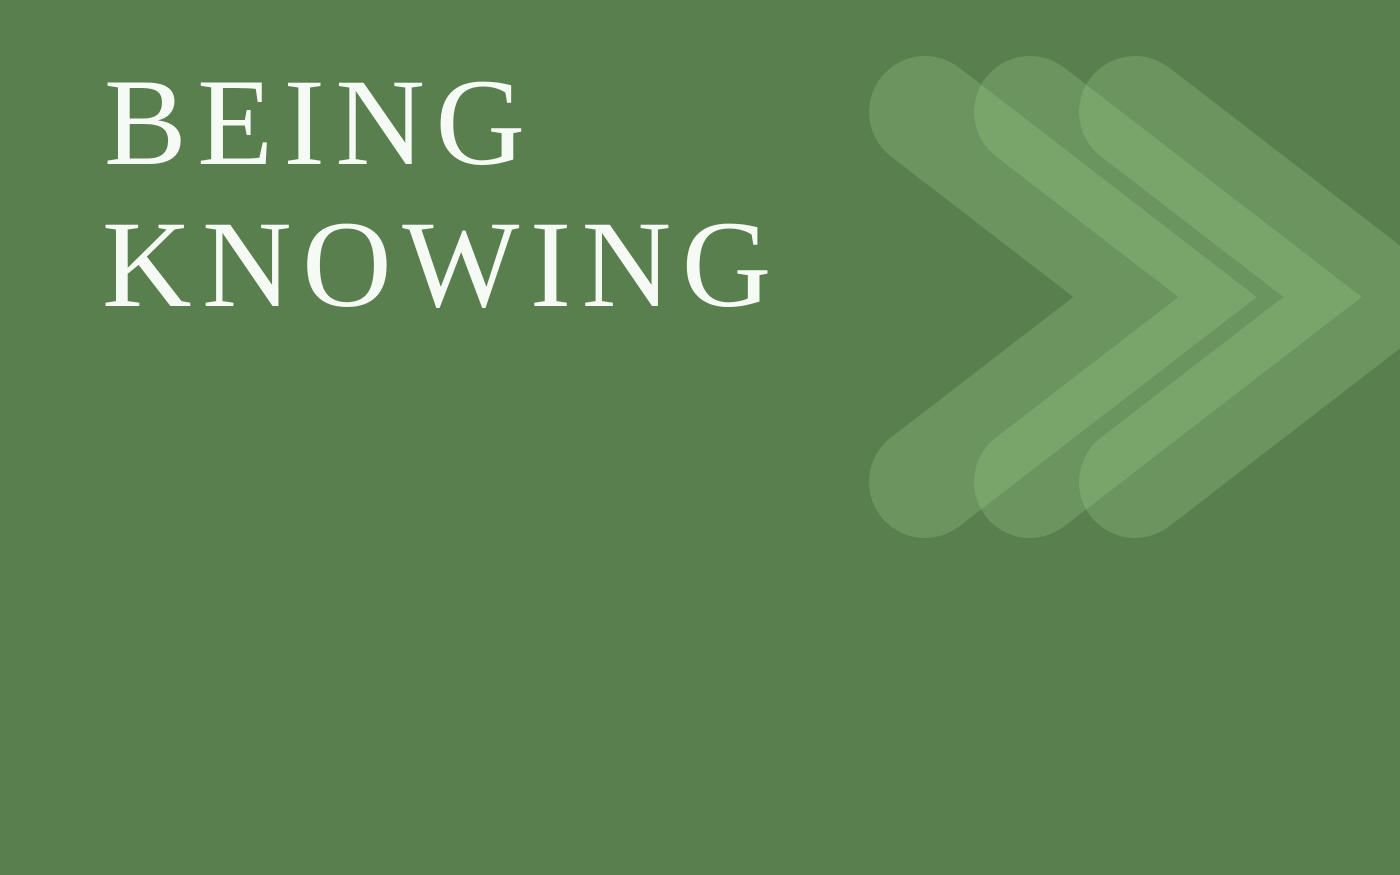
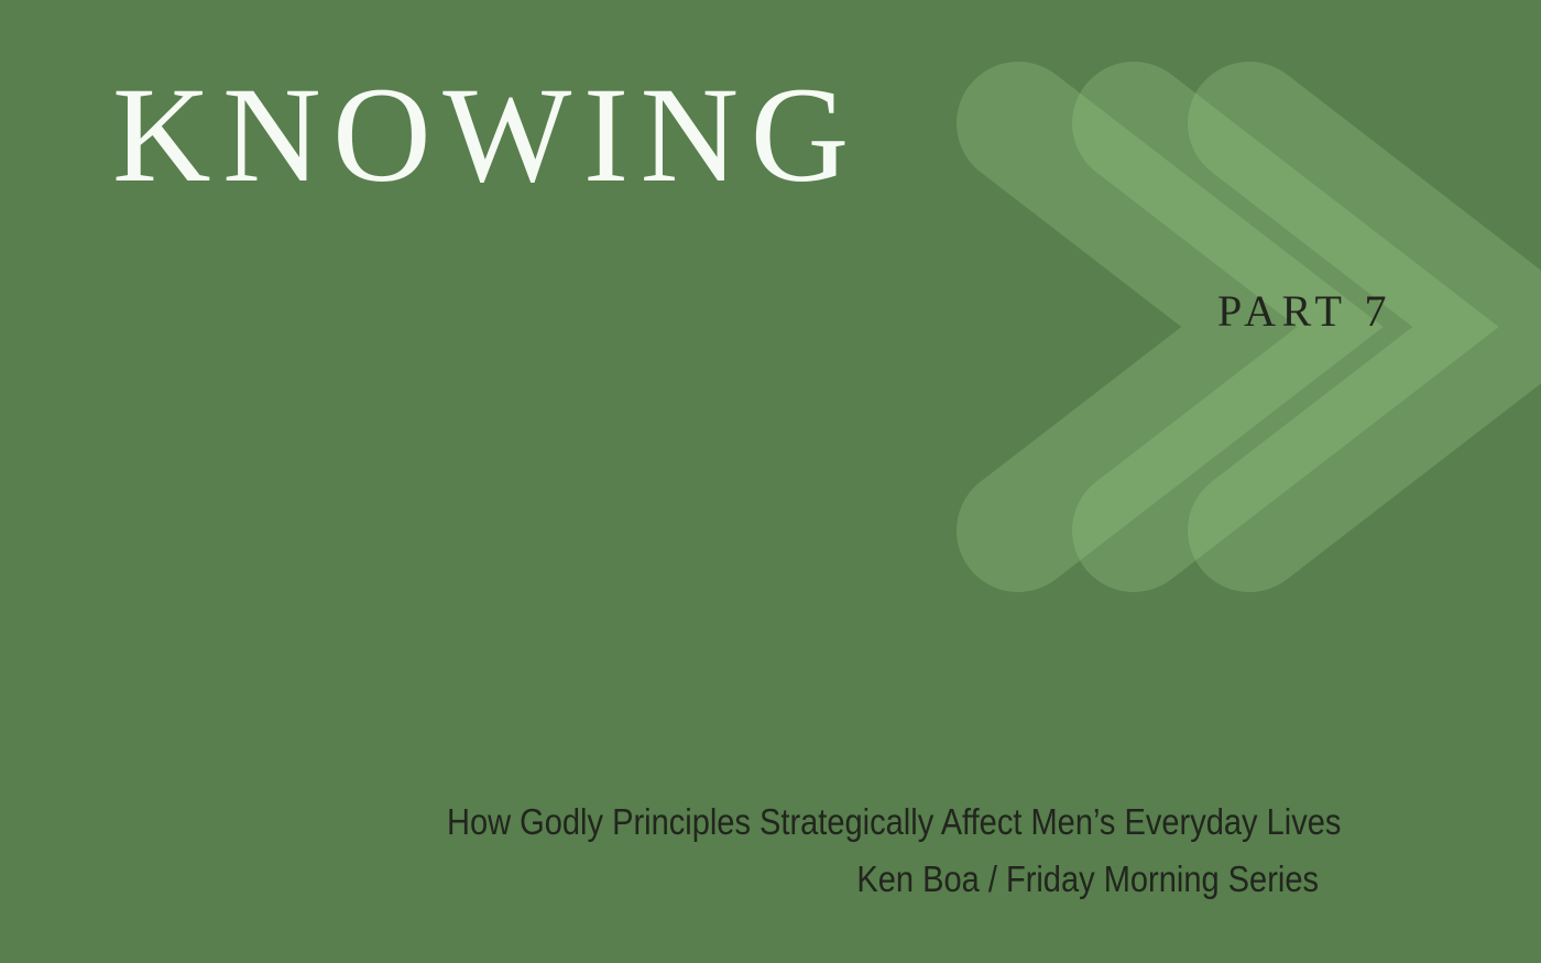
- BEING
  KNOWING
+ PART 7
+ How Godly Principles Strategically Affect Men’s Everyday Lives
+ Ken Boa / Friday Morning Series
